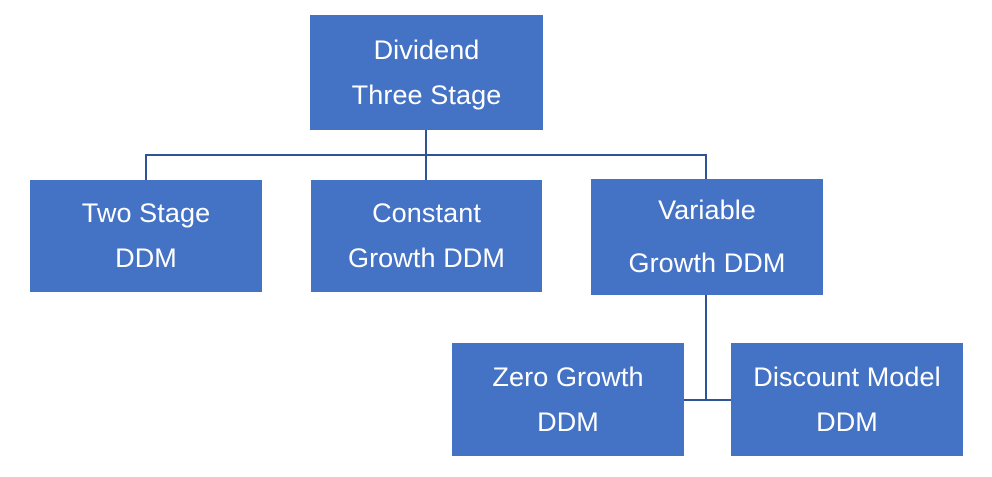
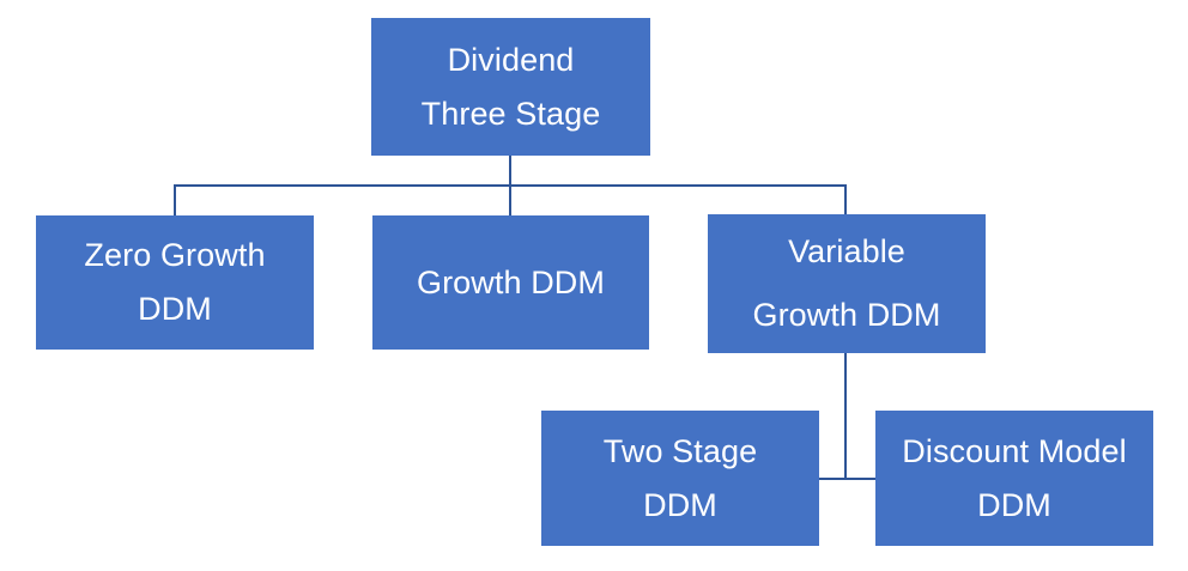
  Dividend
  Three Stage
- Two Stage
+ Zero Growth
  DDM
- Constant
  Growth DDM
  Variable
  Growth DDM
- Zero Growth
+ Two Stage
  DDM
  Discount Model
  DDM
